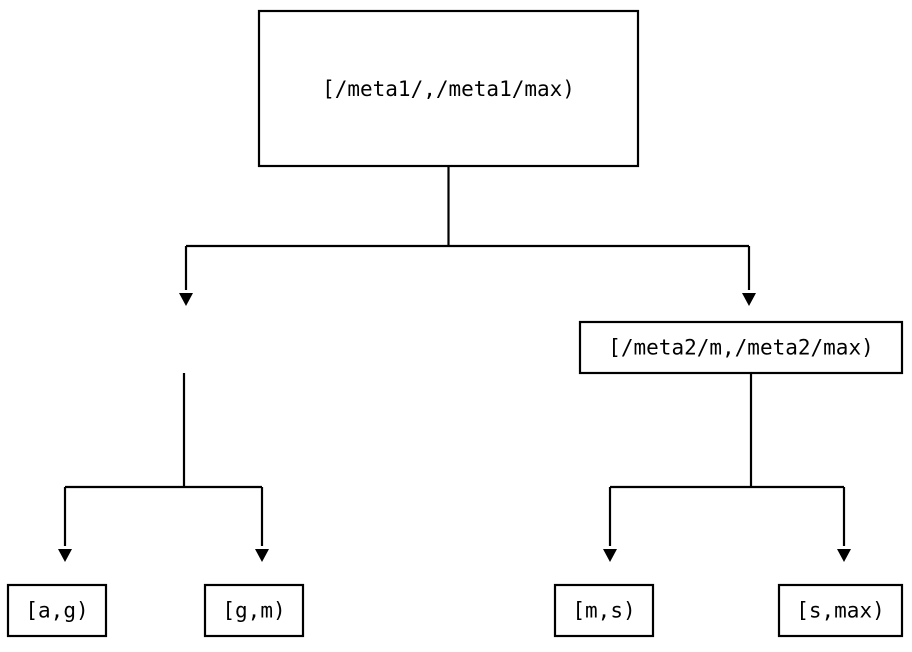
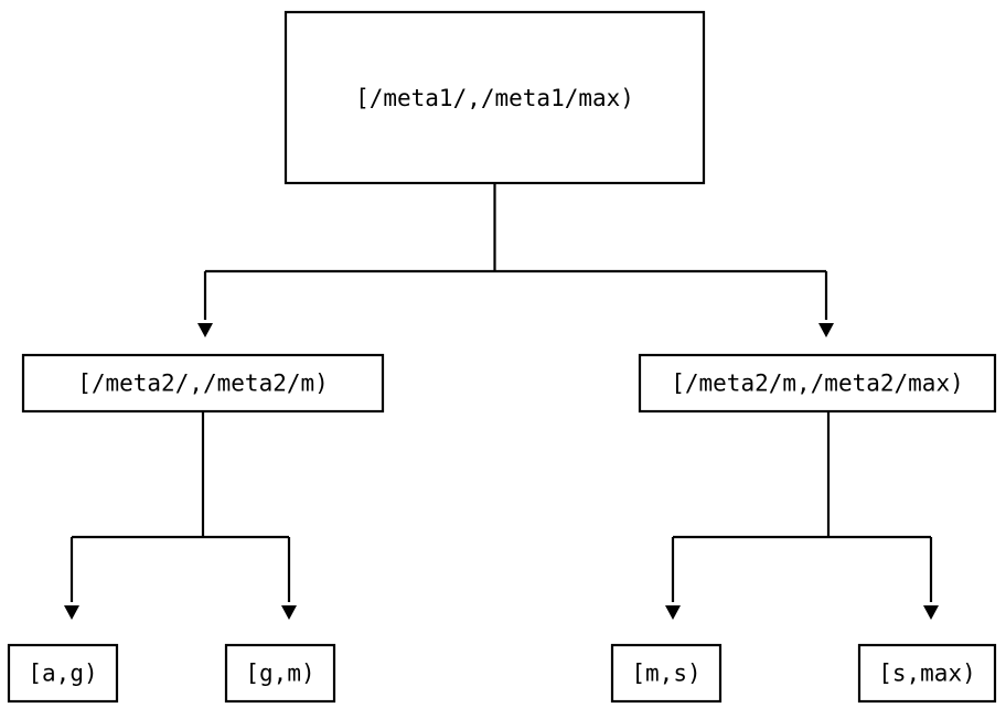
  [/meta1/,/meta1/max)
+ [/meta2/,/meta2/m)
  [/meta2/m,/meta2/max)
  [a,g)
  [g,m)
  [m,s)
  [s,max)
